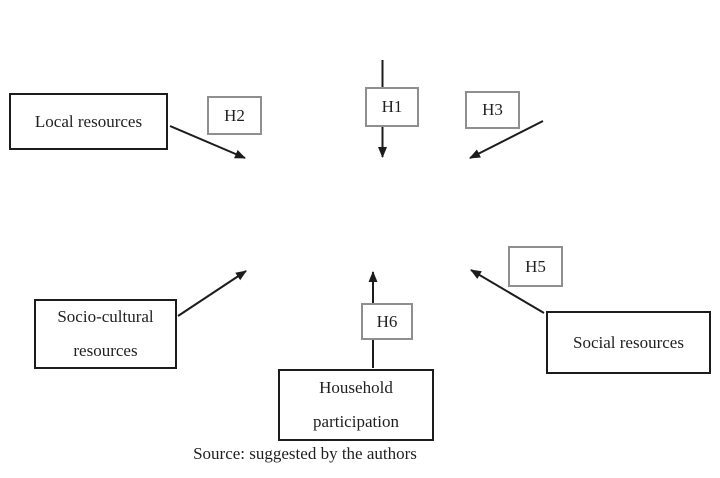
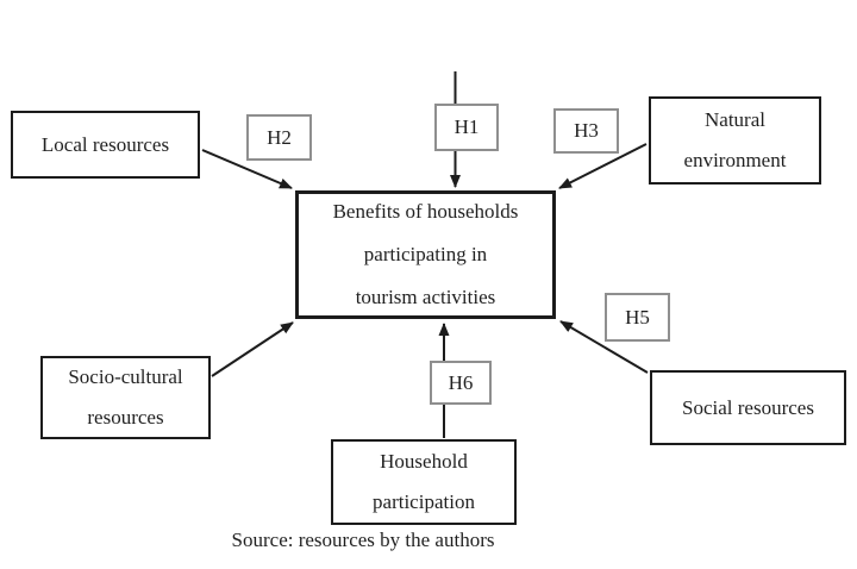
  Local resources
+ Natural
+ environment
+ Benefits of households
+ participating in
+ tourism activities
  Socio-cultural
  resources
  Social resources
  Household
  participation
  H1
  H2
  H3
  H5
  H6
- Source: suggested by the authors
+ Source: resources by the authors
